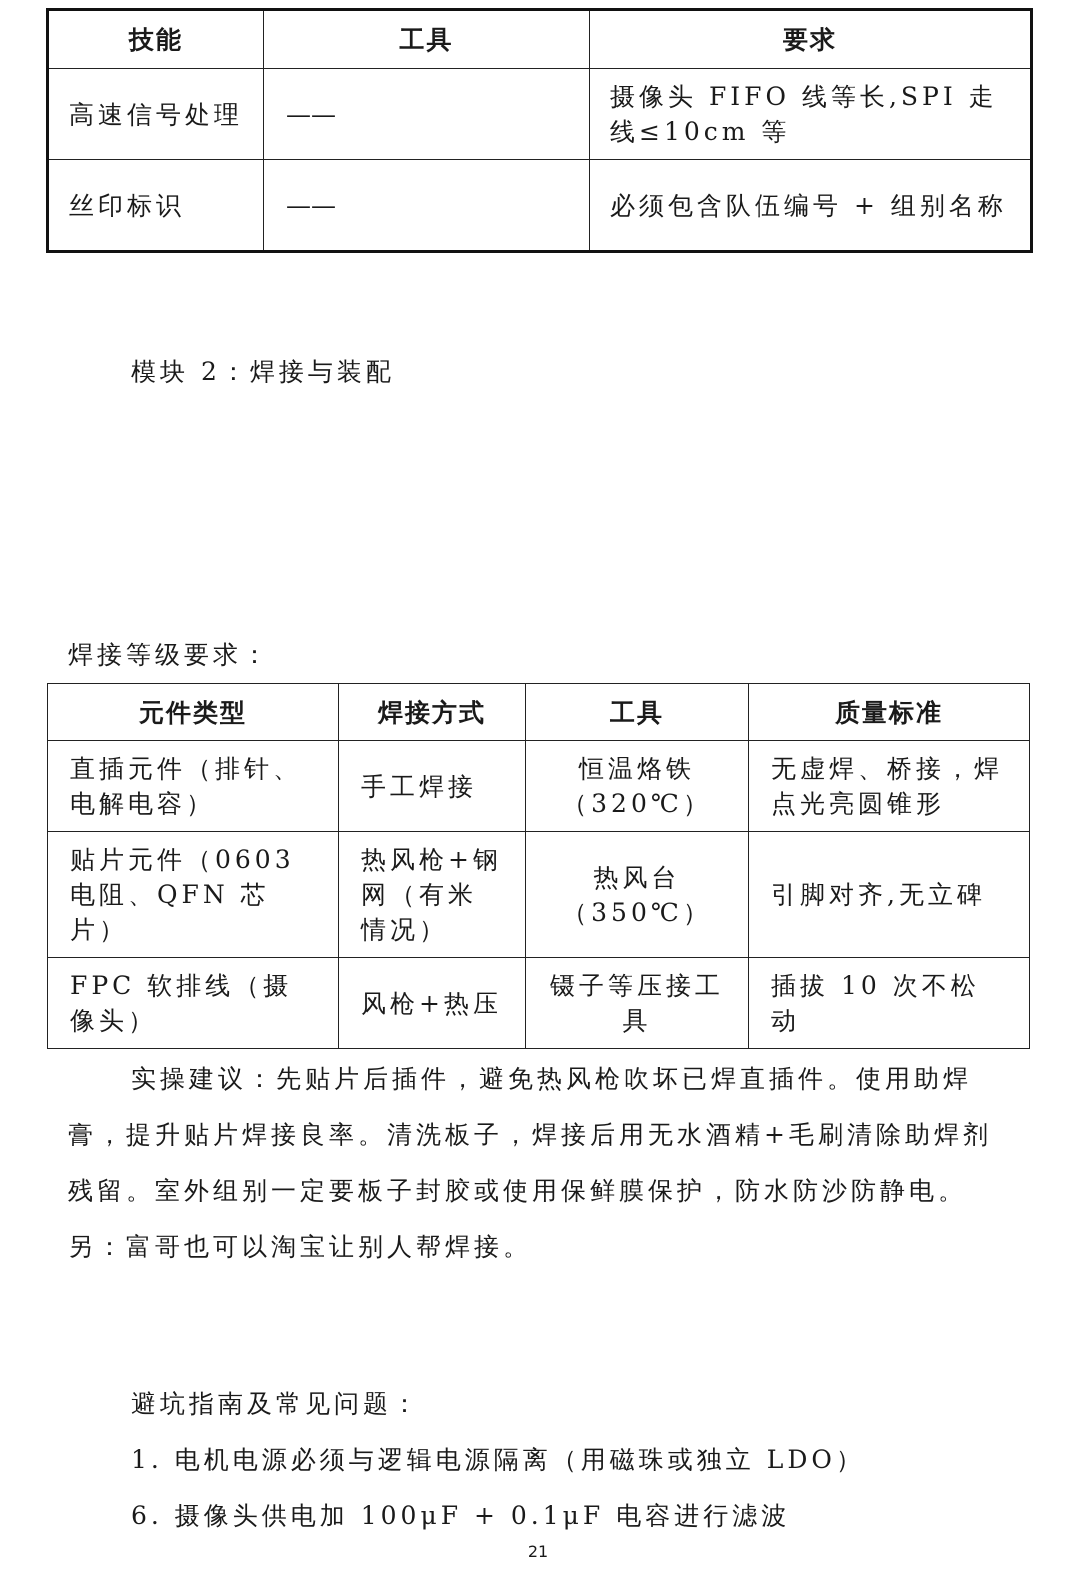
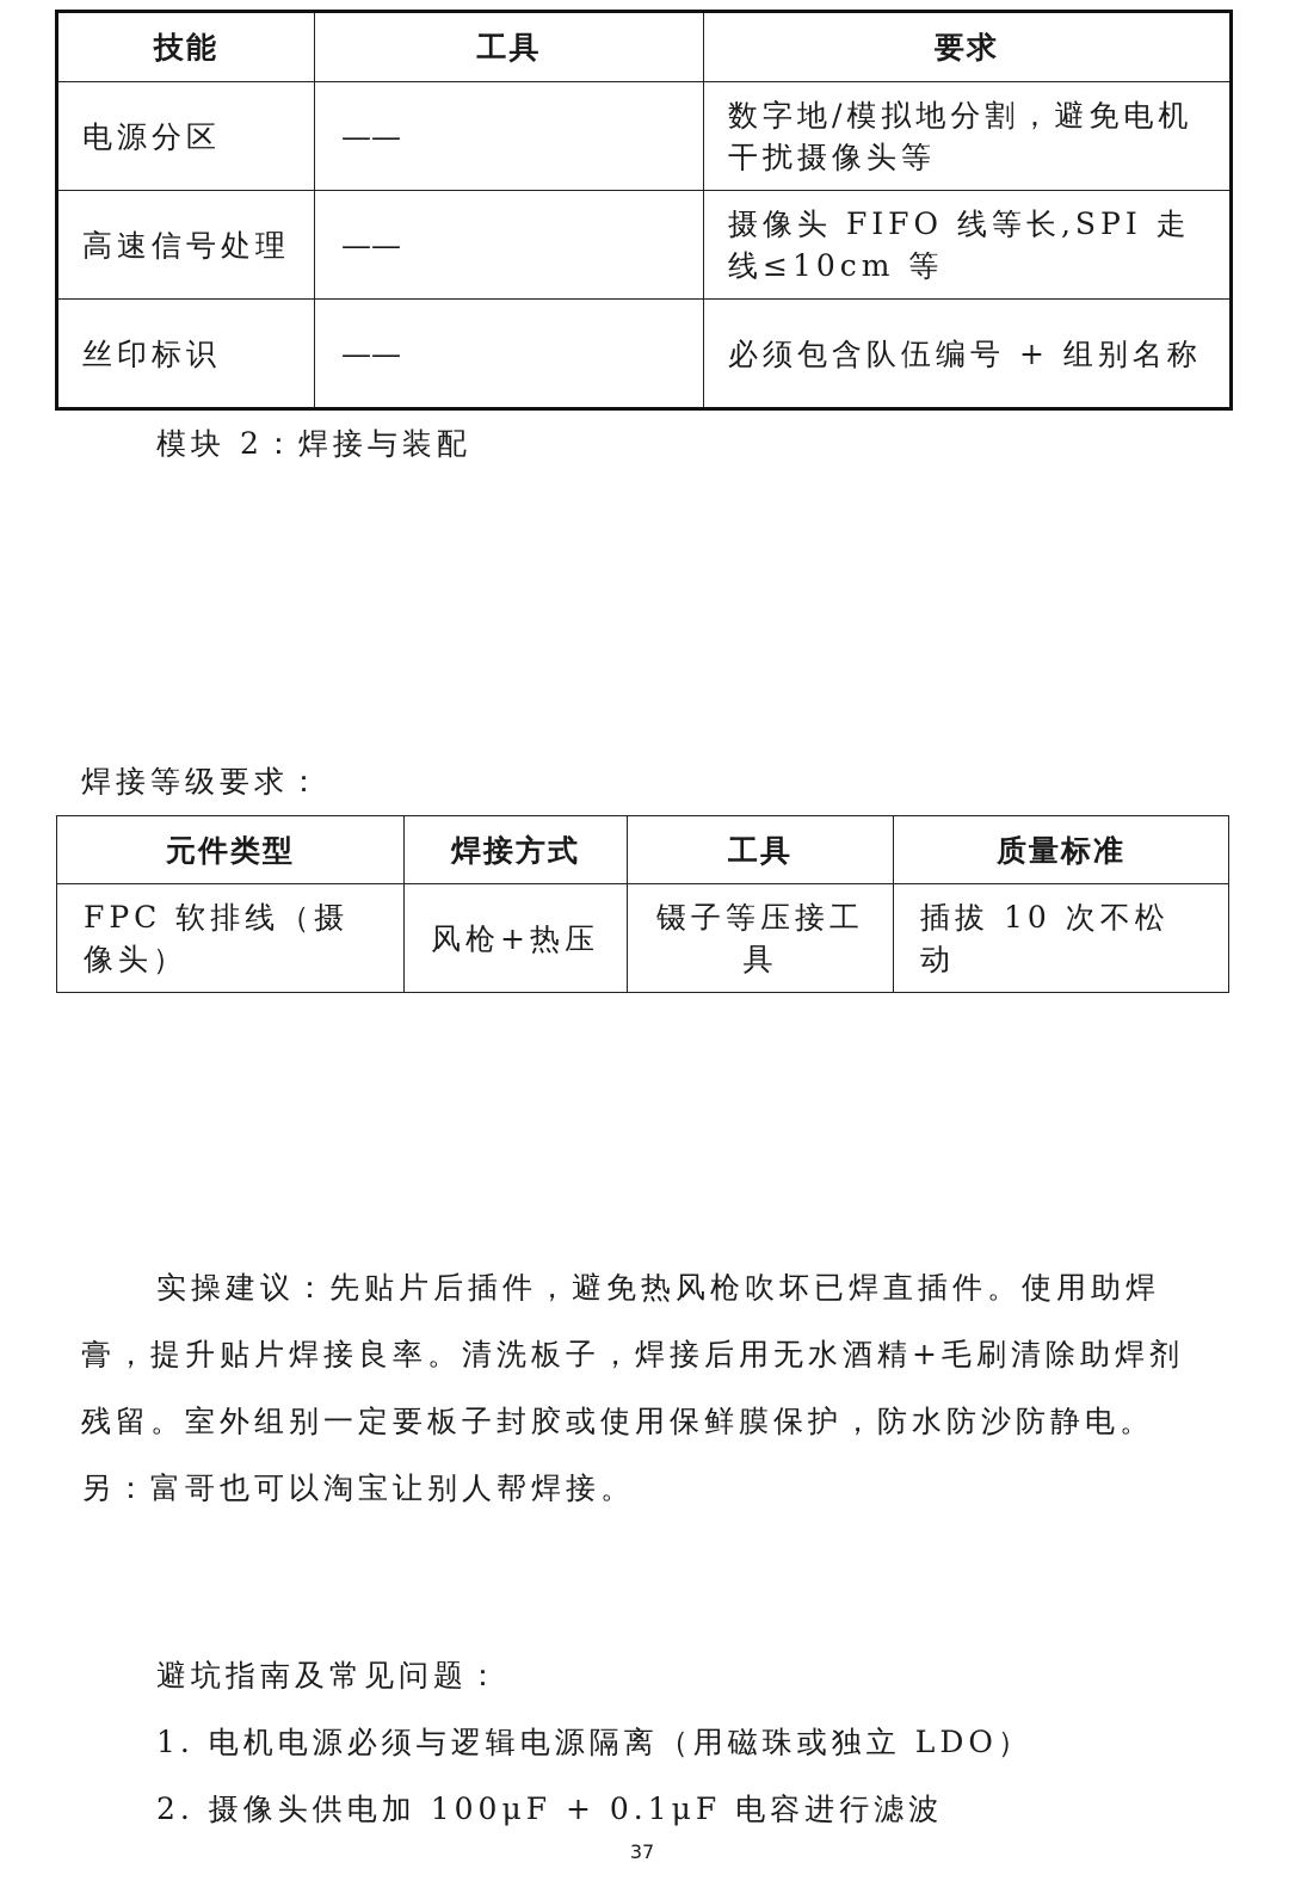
  技能	工具	要求
+ 电源分区	——	数字地/模拟地分割，避免电机干扰摄像头等
  高速信号处理	——	摄像头 FIFO 线等长,SPI 走线≤10cm 等
  丝印标识	——	必须包含队伍编号 + 组别名称
  模块 2：焊接与装配
  焊接等级要求：
  元件类型	焊接方式	工具	质量标准
- 直插元件（排针、电解电容）	手工焊接	恒温烙铁（320℃）	无虚焊、桥接，焊点光亮圆锥形
- 贴片元件（0603 电阻、QFN 芯片）	热风枪+钢网（有米情况）	热风台（350℃）	引脚对齐,无立碑
  FPC 软排线（摄像头）	风枪+热压	镊子等压接工具	插拔 10 次不松动
  实操建议：先贴片后插件，避免热风枪吹坏已焊直插件。使用助焊膏，提升贴片焊接良率。清洗板子，焊接后用无水酒精+毛刷清除助焊剂残留。室外组别一定要板子封胶或使用保鲜膜保护，防水防沙防静电。另：富哥也可以淘宝让别人帮焊接。
  避坑指南及常见问题：
  1. 电机电源必须与逻辑电源隔离（用磁珠或独立 LDO）
- 6. 摄像头供电加 100μF + 0.1μF 电容进行滤波
+ 2. 摄像头供电加 100μF + 0.1μF 电容进行滤波
- 21
+ 37
